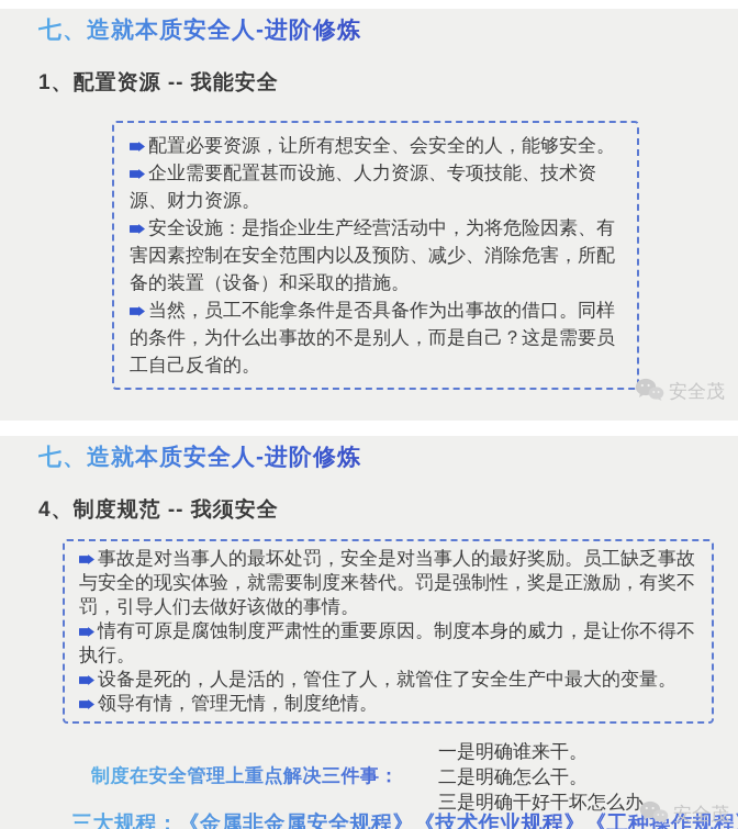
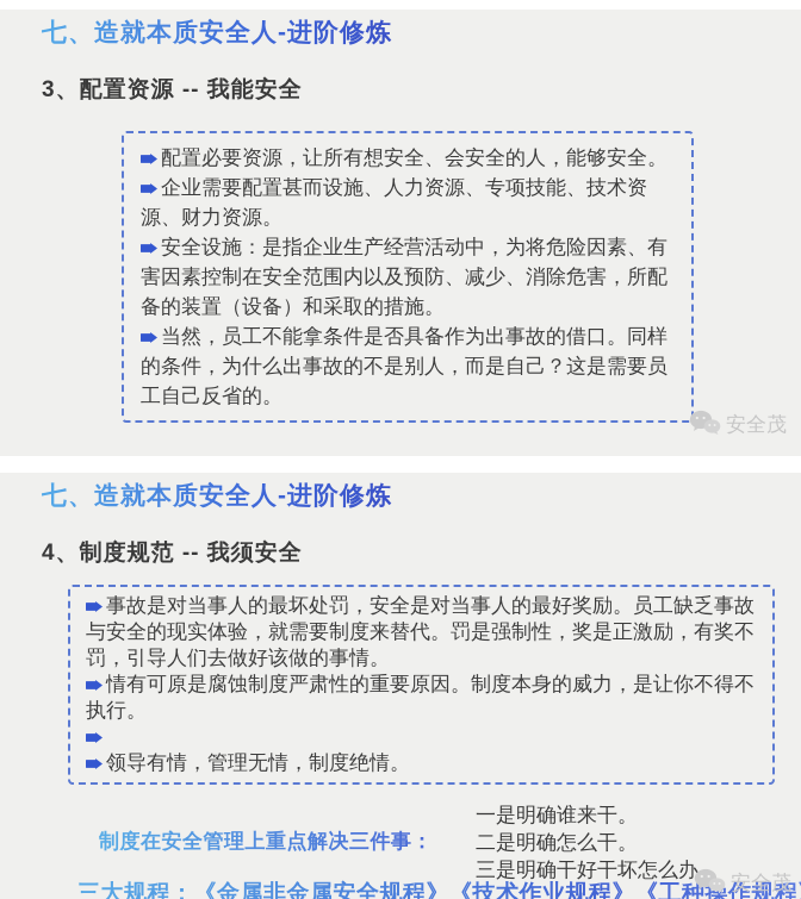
  七、造就本质安全人-进阶修炼
- 1、配置资源 -- 我能安全
+ 3、配置资源 -- 我能安全
  配置必要资源，让所有想安全、会安全的人，能够安全。
  企业需要配置甚而设施、人力资源、专项技能、技术资源、财力资源。
  安全设施：是指企业生产经营活动中，为将危险因素、有害因素控制在安全范围内以及预防、减少、消除危害，所配备的装置（设备）和采取的措施。
  当然，员工不能拿条件是否具备作为出事故的借口。同样的条件，为什么出事故的不是别人，而是自己？这是需要员工自己反省的。
  安全茂
  七、造就本质安全人-进阶修炼
  4、制度规范 -- 我须安全
  事故是对当事人的最坏处罚，安全是对当事人的最好奖励。员工缺乏事故与安全的现实体验，就需要制度来替代。罚是强制性，奖是正激励，有奖不罚，引导人们去做好该做的事情。
  情有可原是腐蚀制度严肃性的重要原因。制度本身的威力，是让你不得不执行。
- 设备是死的，人是活的，管住了人，就管住了安全生产中最大的变量。
  领导有情，管理无情，制度绝情。
  制度在安全管理上重点解决三件事：
  一是明确谁来干。
  二是明确怎么干。
  三是明确干好干坏怎么办
  三大规程：《金属非金属安全规程》《技术作业规程》《工种操作规程
  安全茂
